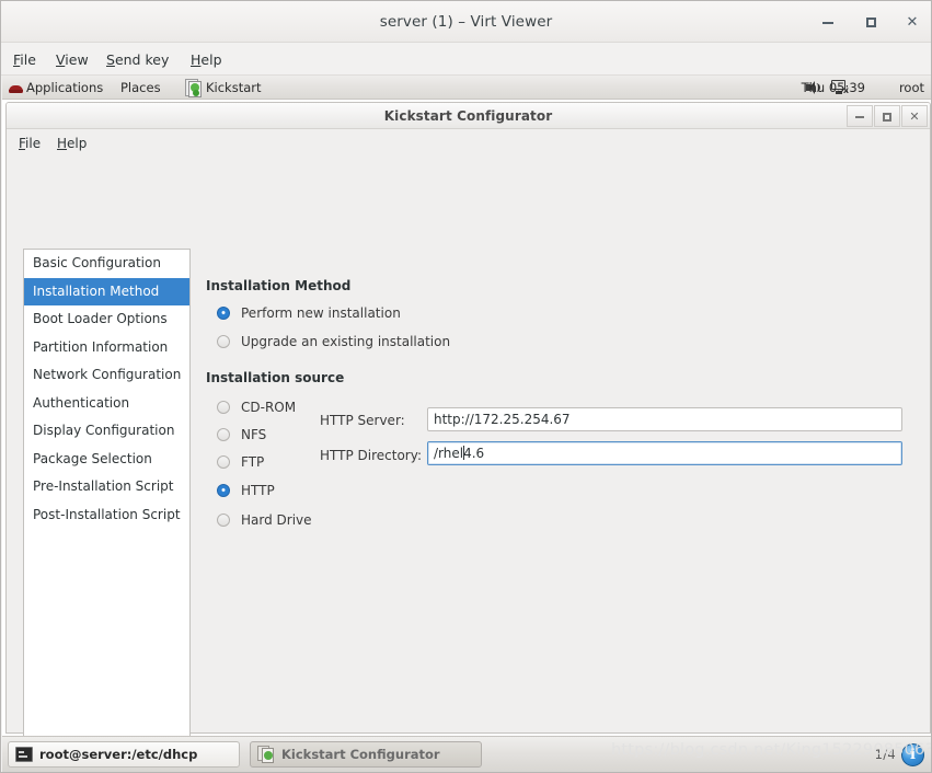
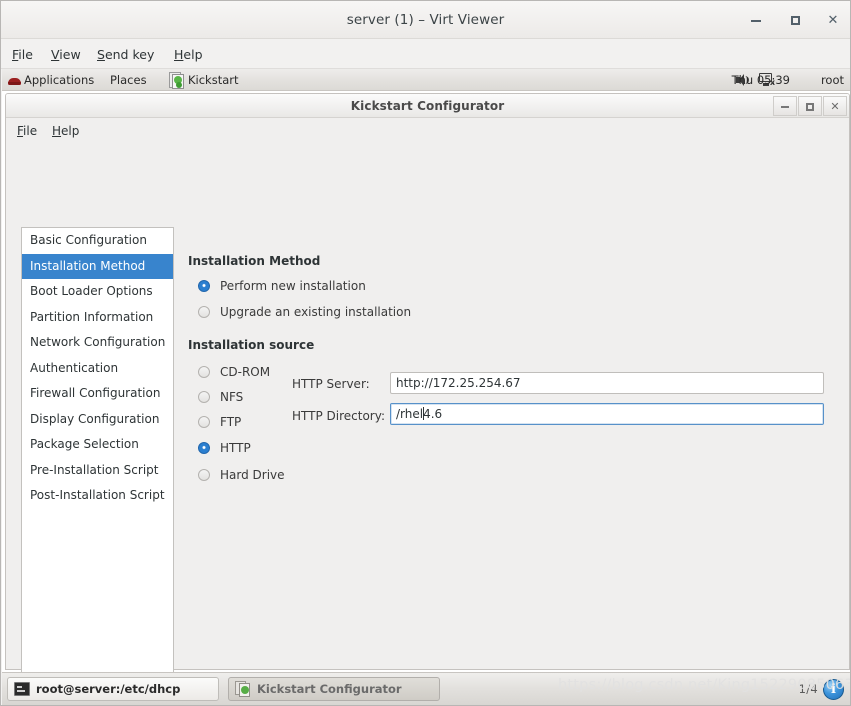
  server (1) – Virt Viewer
  ✕
  File
  View
  Send key
  Help
  Applications
  Places
  Kickstart
  x
  Thu 05:39
  root
  Kickstart Configurator
  ✕
  File
  Help
  Basic Configuration
  Installation Method
  Boot Loader Options
  Partition Information
  Network Configuration
  Authentication
+ Firewall Configuration
  Display Configuration
  Package Selection
  Pre-Installation Script
  Post-Installation Script
  Installation Method
  Perform new installation
  Upgrade an existing installation
  Installation source
  CD-ROM
  NFS
  FTP
  HTTP
  Hard Drive
  HTTP Server:
  http://172.25.254.67
  HTTP Directory:
  /rhel4.6
  root@server:/etc/dhcp
  Kickstart Configurator
  1/4
  i
  https://blog.csdn.net/King15229085063
